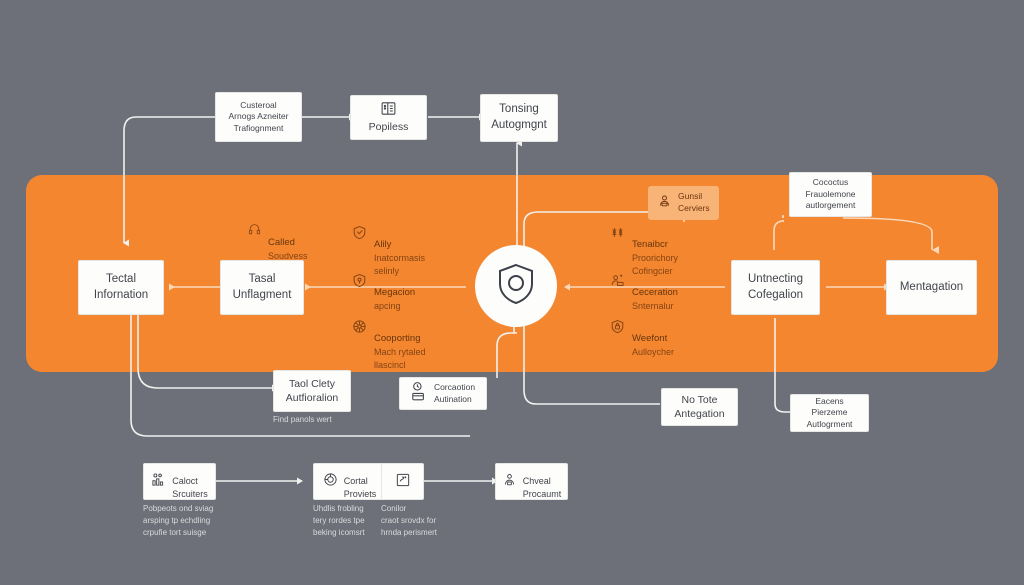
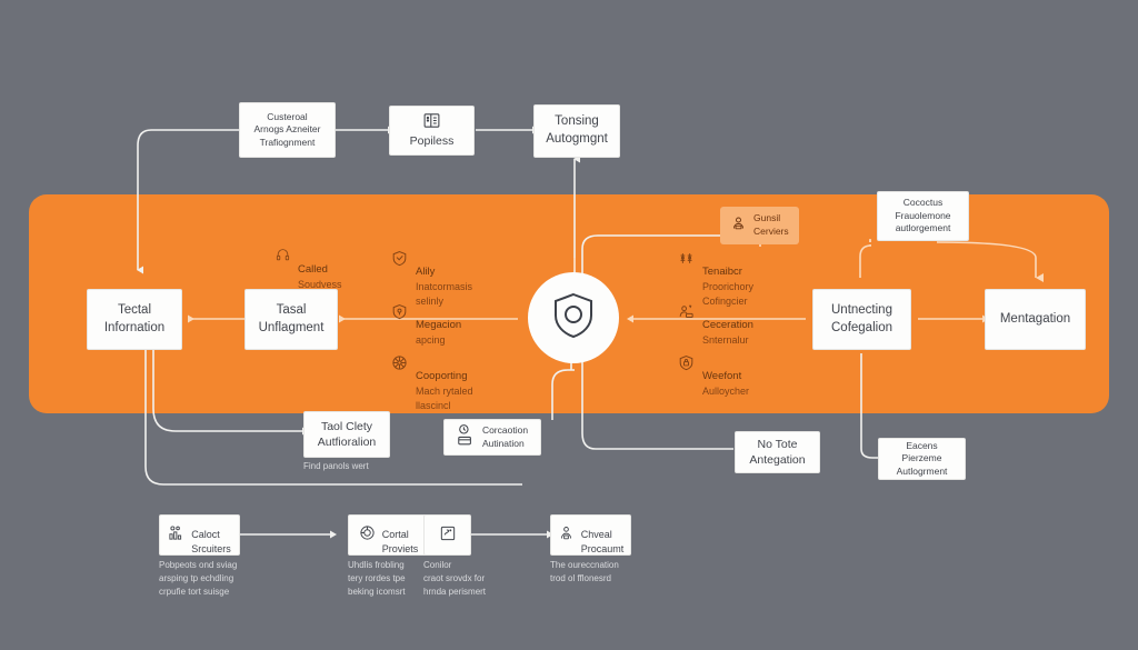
  Custeroal
  Arnogs Azneiter
  Trafiognment
  Popiless
  Tonsing
  Autogmgnt
  Cococtus
  Frauolemone
  autlorgement
  Tectal
  Infornation
  Tasal
  Unflagment
  Untnecting
  Cofegalion
  Mentagation
  Gunsil
  Cerviers
  Called
  Soudvess
  Alily
  Inatcormasis
  selinly
  Megacion
  apcing
  Cooporting
  Mach rytaled
  llascincl
  Tenaibcr
  Proorichory
  Cofingcier
  Ceceration
  Snternalur
  Weefont
  Aulloycher
  Taol Clety
  Autfioralion
  Find panols wert
  Corcaotion
  Autination
  No Tote
  Antegation
  Eacens
  Pierzeme
  Autlogrment
  Caloct
  Srcuiters
  Pobpeots ond sviag
  arsping tp echdling
  crpufie tort suisge
  Cortal
  Proviets
  Uhdlis frobling
  tery rordes tpe
  beking icomsrt
  Conilor
  craot srovdx for
  hrnda perismert
  Chveal
  Procaumt
+ The oureccnation
+ trod ol fflonesrd
